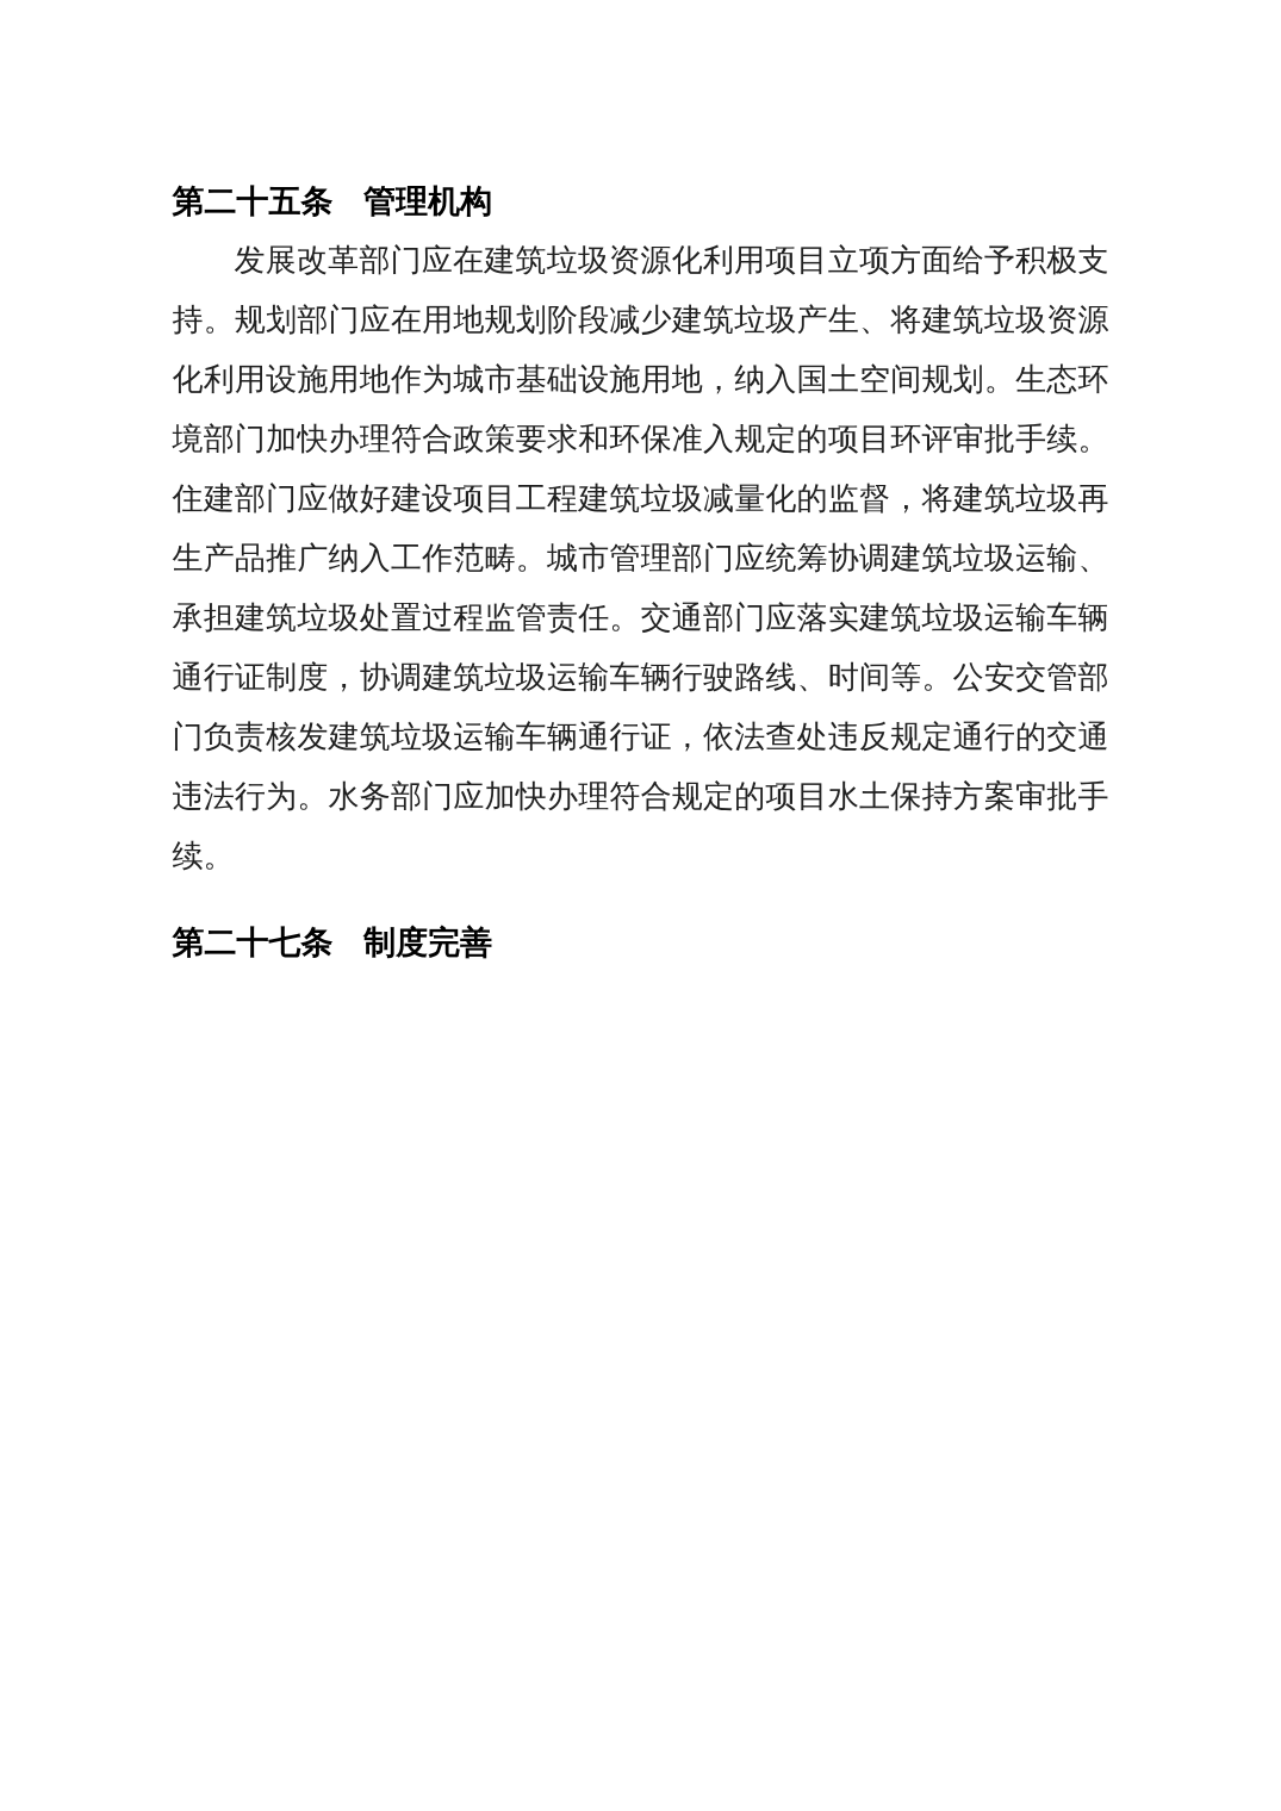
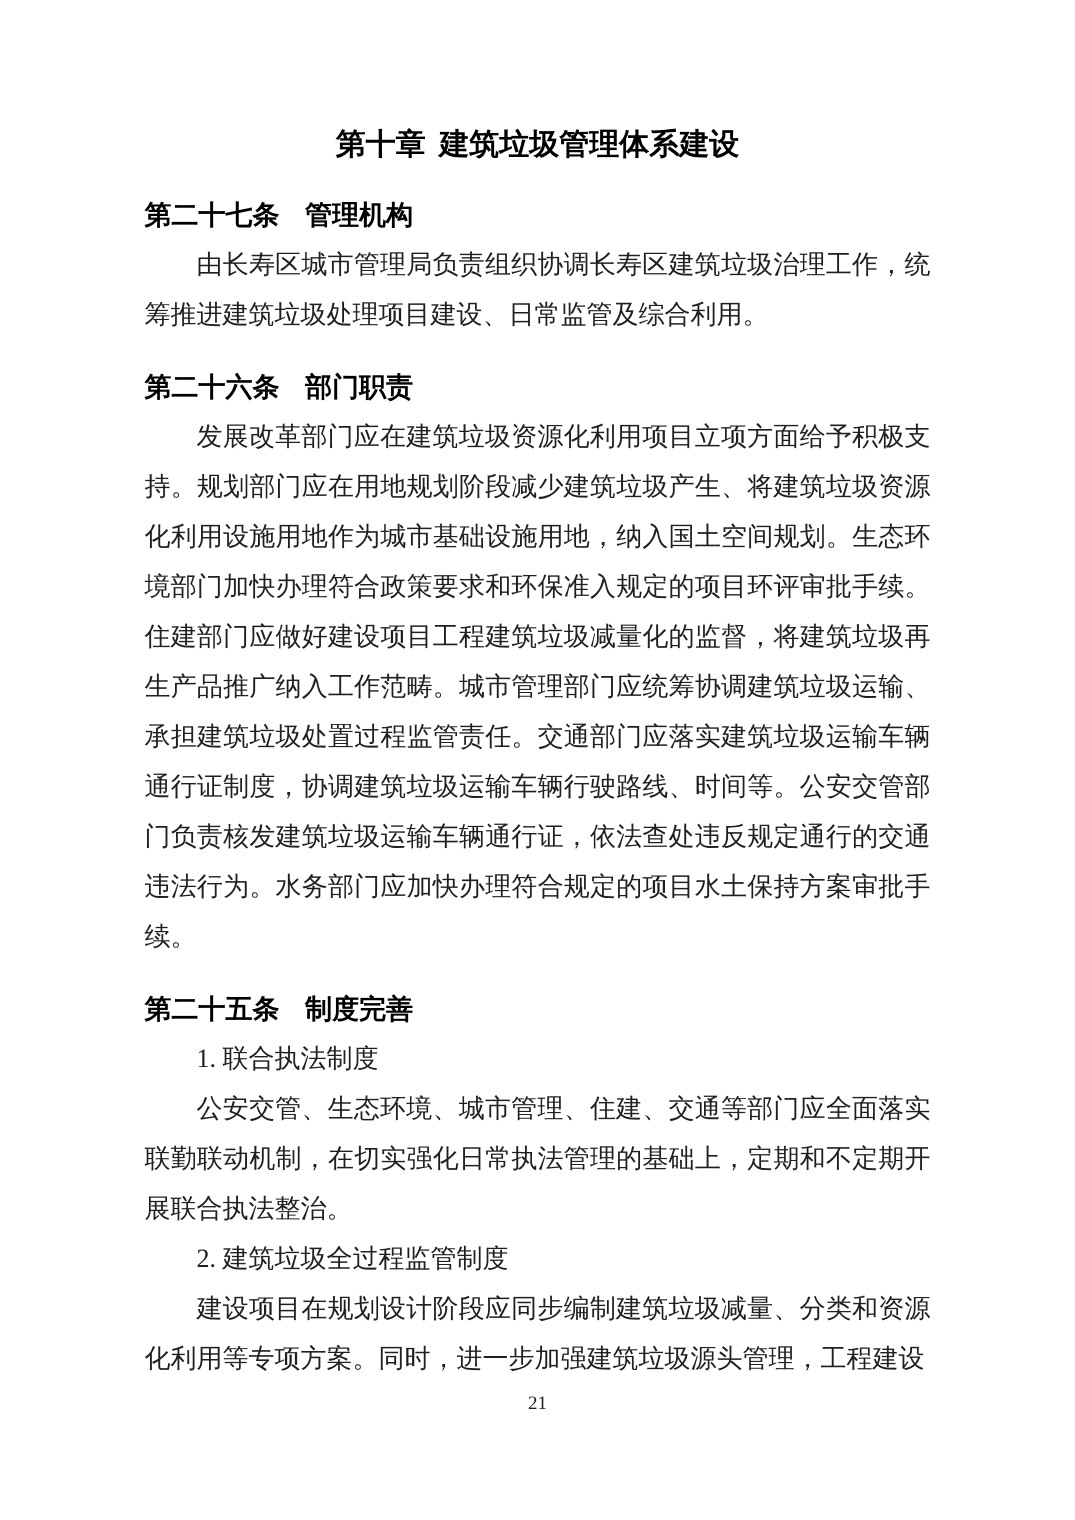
+ 第十章 建筑垃圾管理体系建设
- 第二十五条 管理机构
+ 第二十七条 管理机构
+ 由长寿区城市管理局负责组织协调长寿区建筑垃圾治理工作，统筹推进建筑垃圾处理项目建设、日常监管及综合利用。
+ 第二十六条 部门职责
  发展改革部门应在建筑垃圾资源化利用项目立项方面给予积极支持。规划部门应在用地规划阶段减少建筑垃圾产生、将建筑垃圾资源化利用设施用地作为城市基础设施用地，纳入国土空间规划。生态环境部门加快办理符合政策要求和环保准入规定的项目环评审批手续。住建部门应做好建设项目工程建筑垃圾减量化的监督，将建筑垃圾再生产品推广纳入工作范畴。城市管理部门应统筹协调建筑垃圾运输、承担建筑垃圾处置过程监管责任。交通部门应落实建筑垃圾运输车辆通行证制度，协调建筑垃圾运输车辆行驶路线、时间等。公安交管部门负责核发建筑垃圾运输车辆通行证，依法查处违反规定通行的交通违法行为。水务部门应加快办理符合规定的项目水土保持方案审批手续。
- 第二十七条 制度完善
+ 第二十五条 制度完善
+ 1. 联合执法制度
+ 公安交管、生态环境、城市管理、住建、交通等部门应全面落实联勤联动机制，在切实强化日常执法管理的基础上，定期和不定期开展联合执法整治。
+ 2. 建筑垃圾全过程监管制度
+ 建设项目在规划设计阶段应同步编制建筑垃圾减量、分类和资源化利用等专项方案。同时，进一步加强建筑垃圾源头管理，工程建设
+ 21
